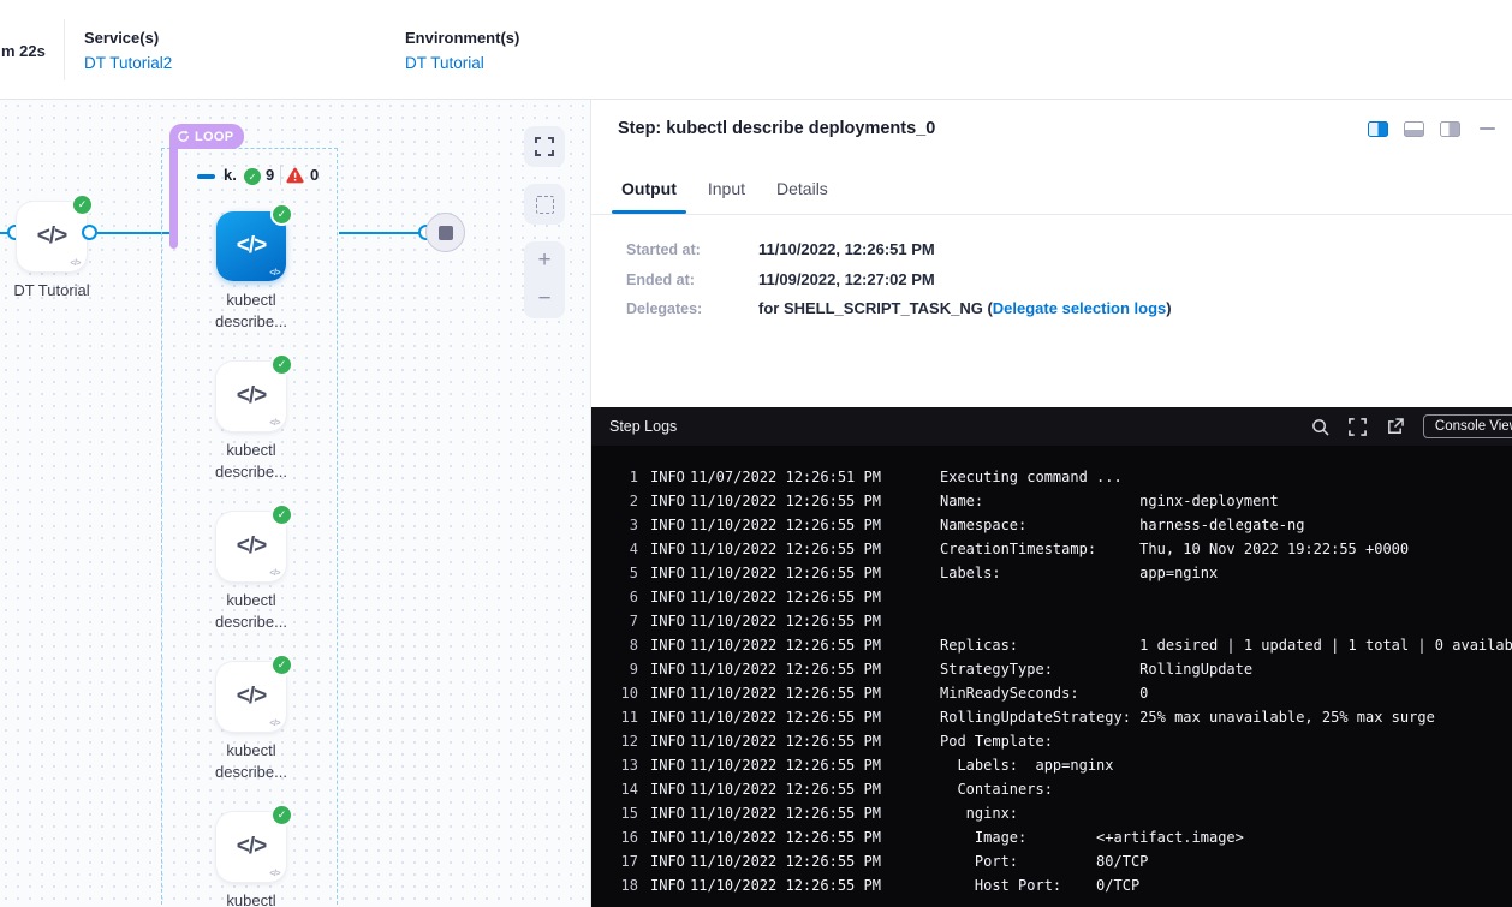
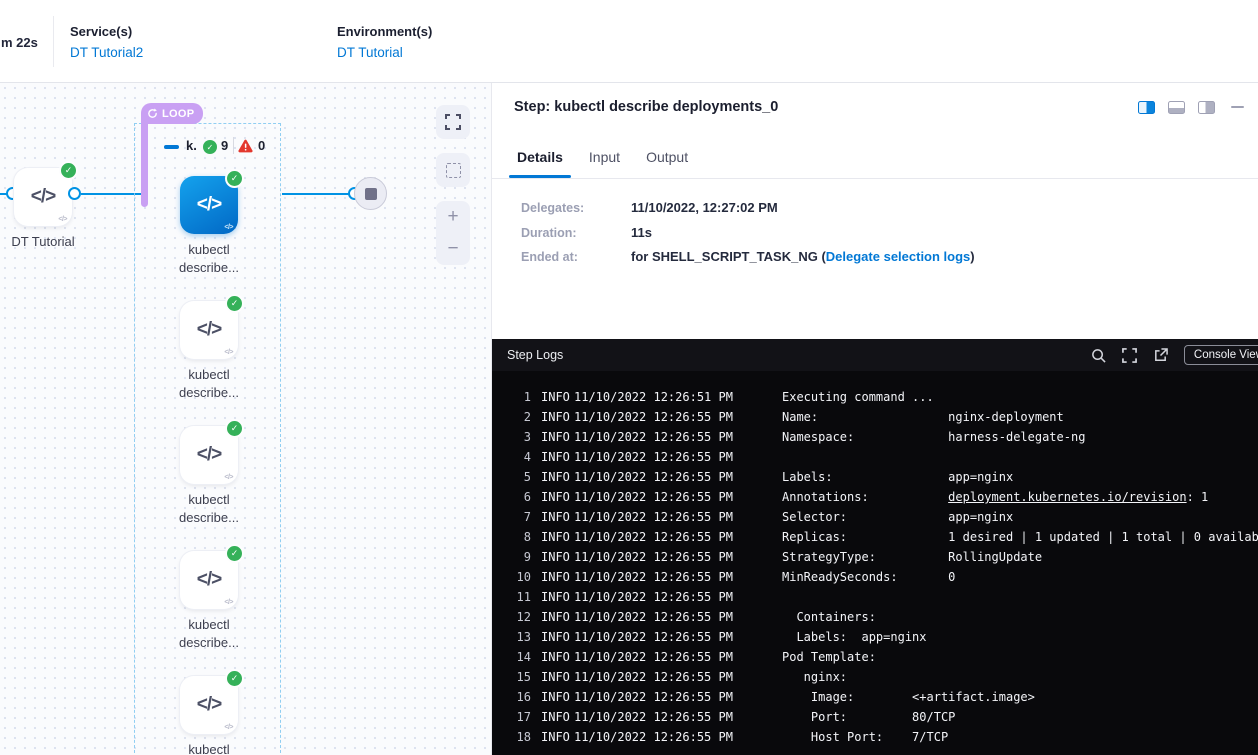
  m 22s
  Service(s)
  DT Tutorial2
  Environment(s)
  DT Tutorial
  </>
  ✓
  DT Tutorial
  LOOP
  k.
  ✓
  9
  0
  </>
  ✓
  kubectl
  describe...
  </>
  ✓
  kubectl
  describe...
  </>
  ✓
  kubectl
  describe...
  </>
  ✓
  kubectl
  describe...
  </>
  ✓
  kubectl
  +
  −
  Step: kubectl describe deployments_0
- Output
+ Details
  Input
- Details
+ Output
- Started at:
- 11/10/2022, 12:26:51 PM
- Ended at:
+ Delegates:
- 11/09/2022, 12:27:02 PM
+ 11/10/2022, 12:27:02 PM
+ Duration:
+ 11s
- Delegates:
+ Ended at:
  for SHELL_SCRIPT_TASK_NG (Delegate selection logs)
  Step Logs
  Console Vie
  1
  INFO
- 11/07/2022 12:26:51 PM
+ 11/10/2022 12:26:51 PM
  Executing command ...
  2
  INFO
  11/10/2022 12:26:55 PM
  Name: nginx-deployment
  3
  INFO
  11/10/2022 12:26:55 PM
  Namespace: harness-delegate-ng
  4
  INFO
  11/10/2022 12:26:55 PM
- CreationTimestamp: Thu, 10 Nov 2022 19:22:55 +0000
  5
  INFO
  11/10/2022 12:26:55 PM
  Labels: app=nginx
  6
  INFO
  11/10/2022 12:26:55 PM
+ Annotations: deployment.kubernetes.io/revision: 1
  7
  INFO
  11/10/2022 12:26:55 PM
+ Selector: app=nginx
  8
  INFO
  11/10/2022 12:26:55 PM
  Replicas: 1 desired | 1 updated | 1 total | 0 availab
  9
  INFO
  11/10/2022 12:26:55 PM
  StrategyType: RollingUpdate
  10
  INFO
  11/10/2022 12:26:55 PM
  MinReadySeconds: 0
  11
  INFO
  11/10/2022 12:26:55 PM
- RollingUpdateStrategy: 25% max unavailable, 25% max surge
  12
  INFO
  11/10/2022 12:26:55 PM
- Pod Template:
+ Containers:
  13
  INFO
  11/10/2022 12:26:55 PM
  Labels: app=nginx
  14
  INFO
  11/10/2022 12:26:55 PM
- Containers:
+ Pod Template:
  15
  INFO
  11/10/2022 12:26:55 PM
  nginx:
  16
  INFO
  11/10/2022 12:26:55 PM
  Image: <+artifact.image>
  17
  INFO
  11/10/2022 12:26:55 PM
  Port: 80/TCP
  18
  INFO
  11/10/2022 12:26:55 PM
- Host Port: 0/TCP
+ Host Port: 7/TCP
